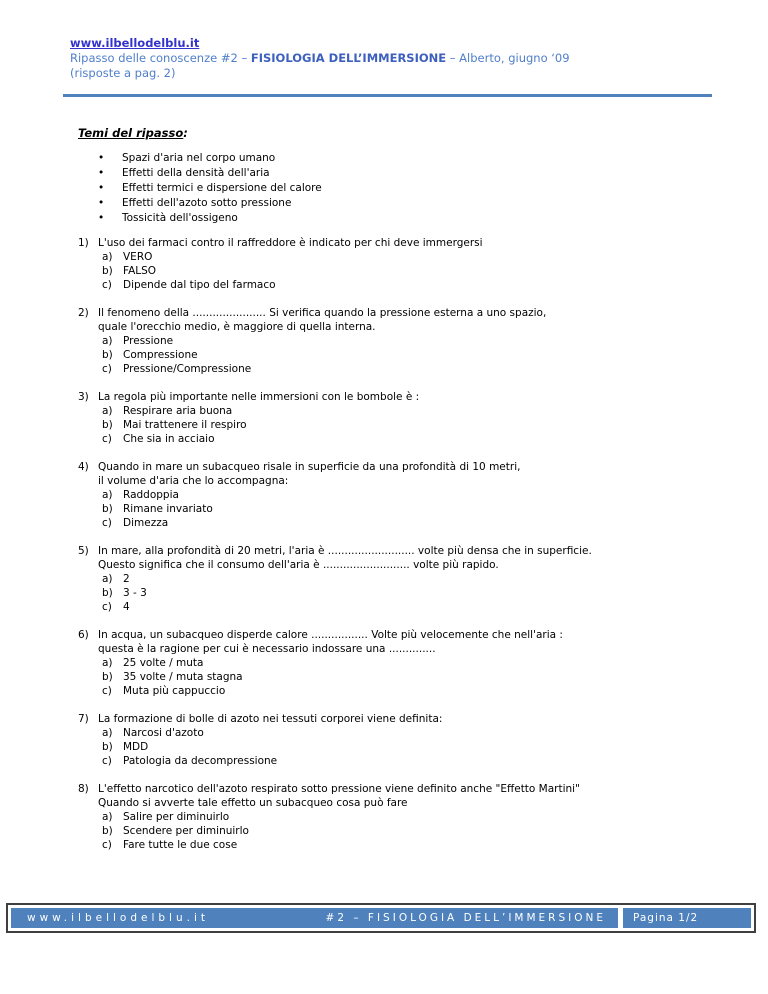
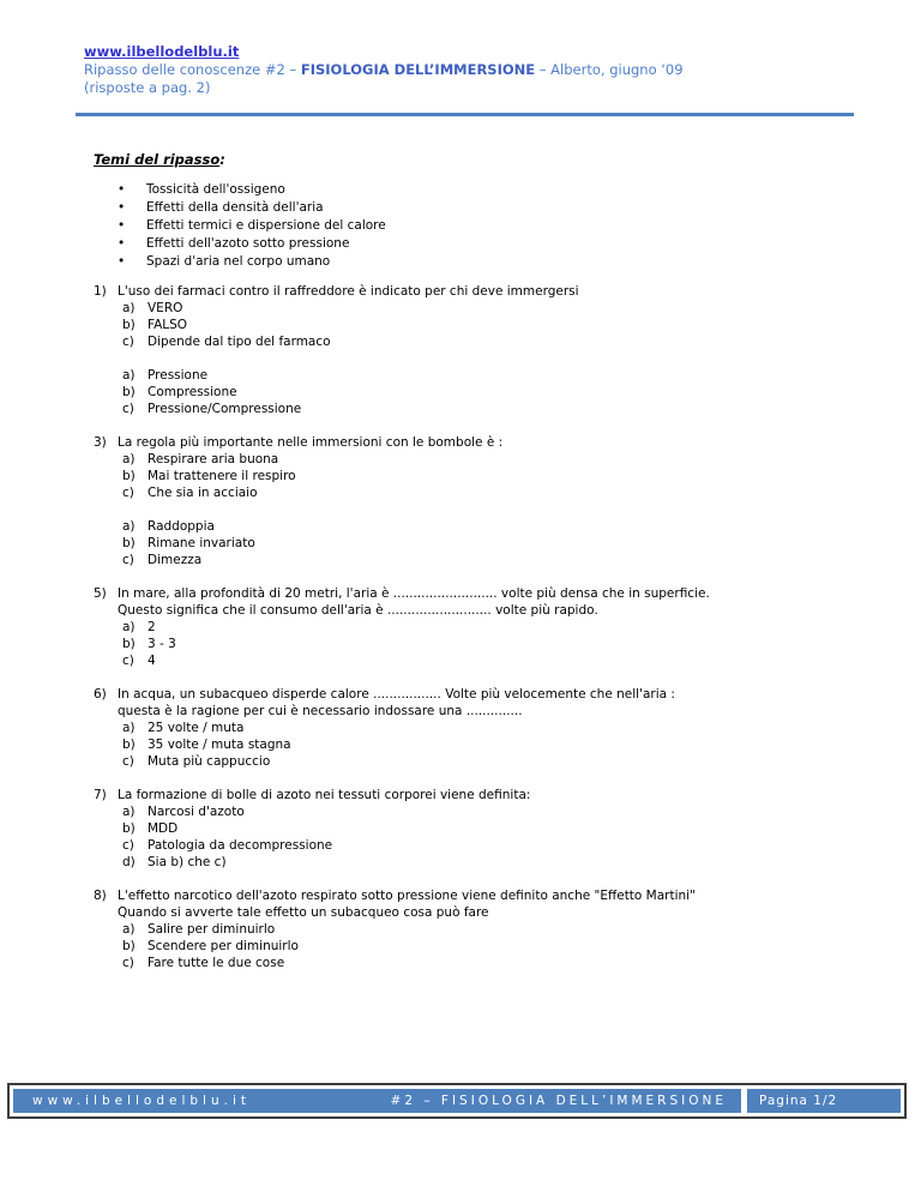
  www.ilbellodelblu.it
  Ripasso delle conoscenze #2 – FISIOLOGIA DELL’IMMERSIONE – Alberto, giugno ‘09
  (risposte a pag. 2)
  Temi del ripasso:
  •
- Spazi d'aria nel corpo umano
+ Tossicità dell'ossigeno
  •
  Effetti della densità dell'aria
  •
  Effetti termici e dispersione del calore
  •
  Effetti dell'azoto sotto pressione
  •
- Tossicità dell'ossigeno
+ Spazi d'aria nel corpo umano
  1)
  L'uso dei farmaci contro il raffreddore è indicato per chi deve immergersi
  a)
  VERO
  b)
  FALSO
  c)
  Dipende dal tipo del farmaco
- 2)
- Il fenomeno della ...................... Si verifica quando la pressione esterna a uno spazio,
- quale l'orecchio medio, è maggiore di quella interna.
  a)
  Pressione
  b)
  Compressione
  c)
  Pressione/Compressione
  3)
  La regola più importante nelle immersioni con le bombole è :
  a)
  Respirare aria buona
  b)
  Mai trattenere il respiro
  c)
  Che sia in acciaio
- 4)
- Quando in mare un subacqueo risale in superficie da una profondità di 10 metri,
- il volume d'aria che lo accompagna:
  a)
  Raddoppia
  b)
  Rimane invariato
  c)
  Dimezza
  5)
  In mare, alla profondità di 20 metri, l'aria è .......................... volte più densa che in superficie.
  Questo significa che il consumo dell'aria è .......................... volte più rapido.
  a)
  2
  b)
  3 - 3
  c)
  4
  6)
  In acqua, un subacqueo disperde calore ................. Volte più velocemente che nell'aria :
  questa è la ragione per cui è necessario indossare una ..............
  a)
  25 volte / muta
  b)
  35 volte / muta stagna
  c)
  Muta più cappuccio
  7)
  La formazione di bolle di azoto nei tessuti corporei viene definita:
  a)
  Narcosi d'azoto
  b)
  MDD
  c)
  Patologia da decompressione
+ d)
+ Sia b) che c)
  8)
  L'effetto narcotico dell'azoto respirato sotto pressione viene definito anche "Effetto Martini"
  Quando si avverte tale effetto un subacqueo cosa può fare
  a)
  Salire per diminuirlo
  b)
  Scendere per diminuirlo
  c)
  Fare tutte le due cose
  www.ilbellodelblu.it
  #2 – FISIOLOGIA DELL’IMMERSIONE
  Pagina 1/2
